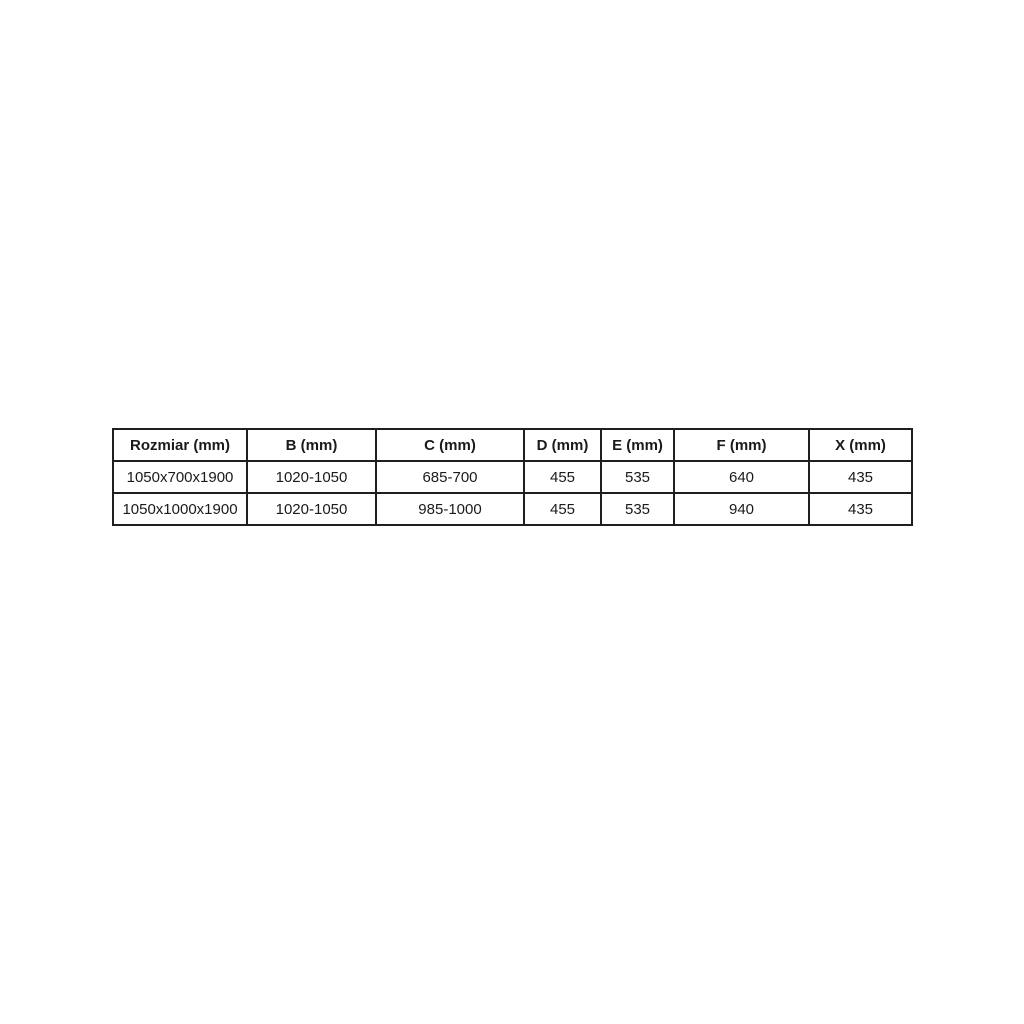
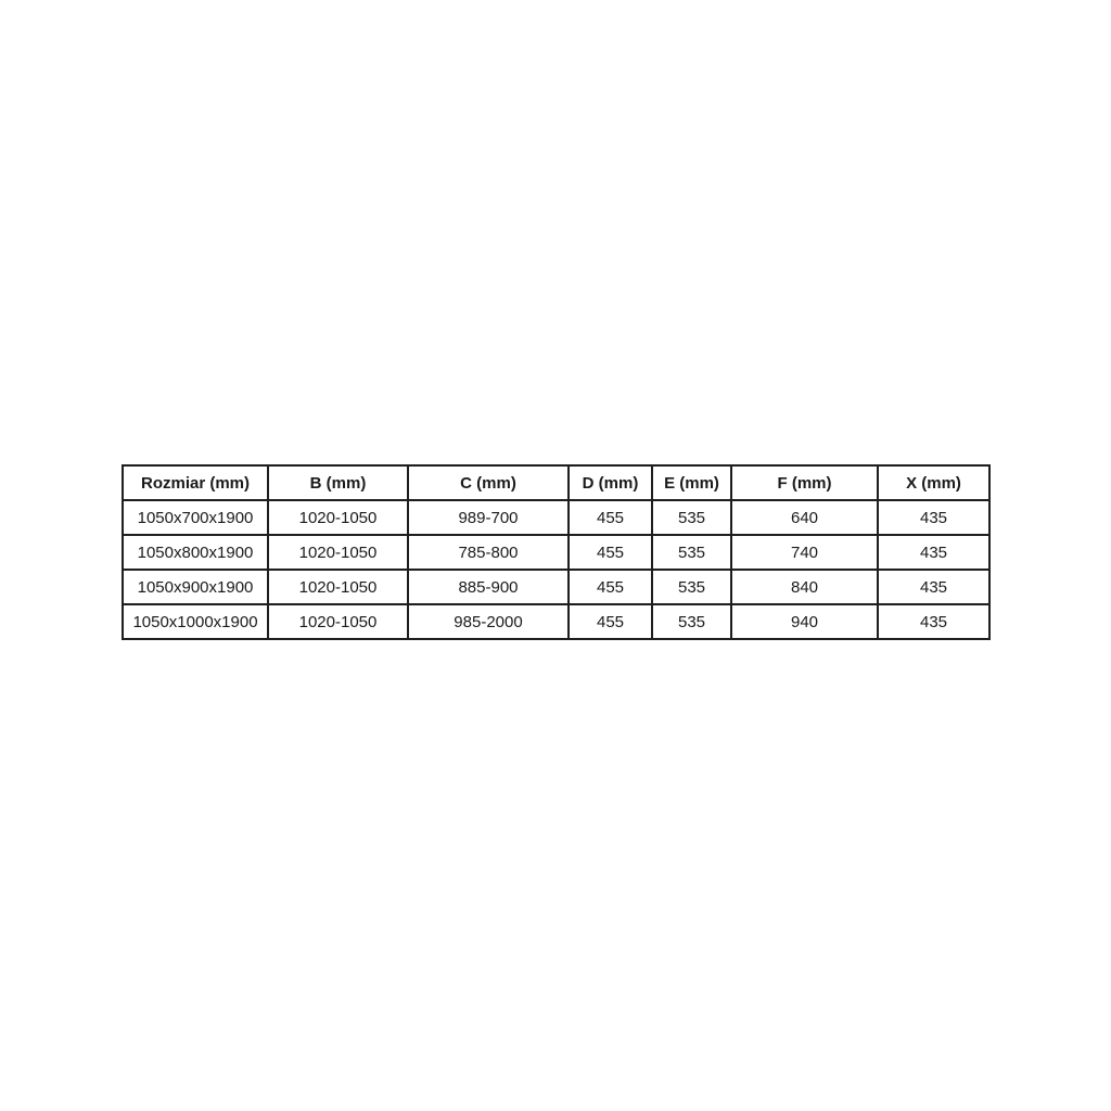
  Rozmiar (mm)	B (mm)	C (mm)	D (mm)	E (mm)	F (mm)	X (mm)
- 1050x700x1900	1020-1050	685-700	455	535	640	435
+ 1050x700x1900	1020-1050	989-700	455	535	640	435
+ 1050x800x1900	1020-1050	785-800	455	535	740	435
+ 1050x900x1900	1020-1050	885-900	455	535	840	435
- 1050x1000x1900	1020-1050	985-1000	455	535	940	435
+ 1050x1000x1900	1020-1050	985-2000	455	535	940	435
